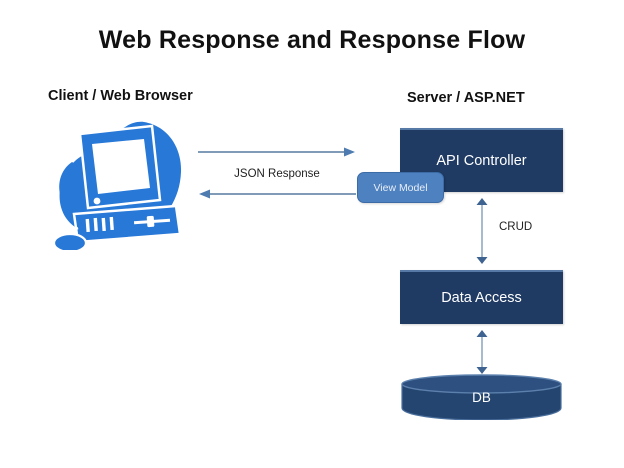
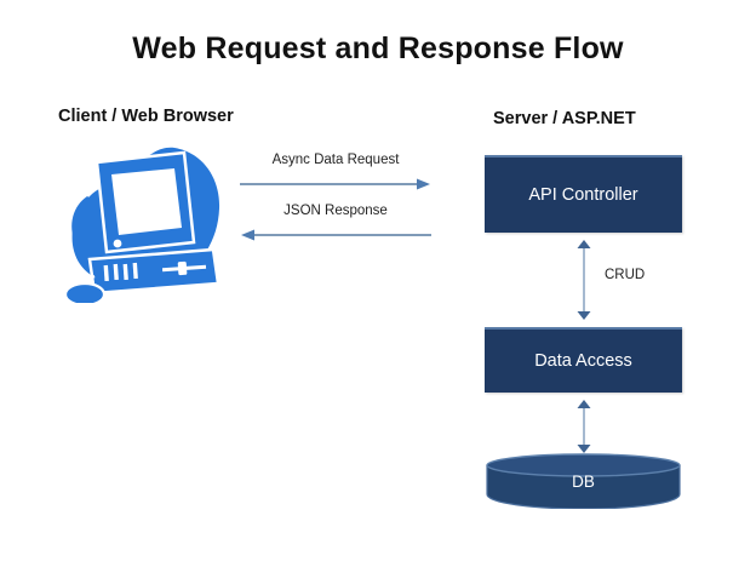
- Web Response and Response Flow
+ Web Request and Response Flow
  Client / Web Browser
  Server / ASP.NET
+ Async Data Request
  JSON Response
  API Controller
- View Model
  CRUD
  Data Access
  DB
